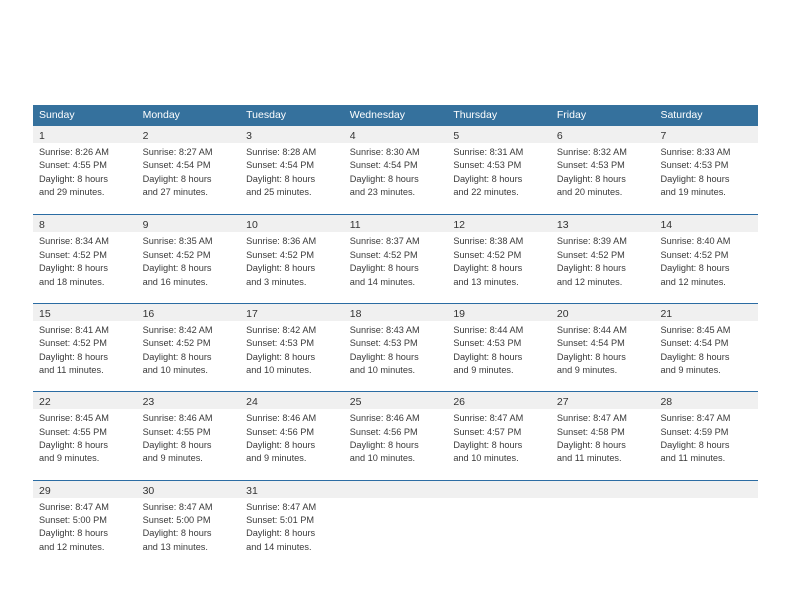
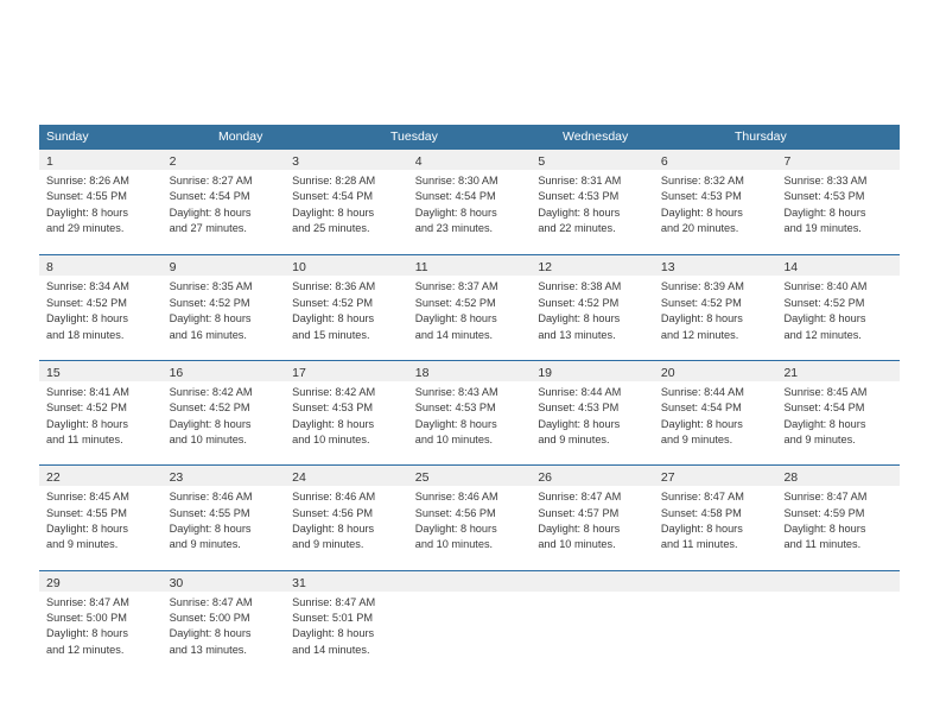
  Sunday
  Monday
  Tuesday
  Wednesday
  Thursday
- Friday
- Saturday
  1
  Sunrise: 8:26 AM
  Sunset: 4:55 PM
  Daylight: 8 hours
  and 29 minutes.
  2
  Sunrise: 8:27 AM
  Sunset: 4:54 PM
  Daylight: 8 hours
  and 27 minutes.
  3
  Sunrise: 8:28 AM
  Sunset: 4:54 PM
  Daylight: 8 hours
  and 25 minutes.
  4
  Sunrise: 8:30 AM
  Sunset: 4:54 PM
  Daylight: 8 hours
  and 23 minutes.
  5
  Sunrise: 8:31 AM
  Sunset: 4:53 PM
  Daylight: 8 hours
  and 22 minutes.
  6
  Sunrise: 8:32 AM
  Sunset: 4:53 PM
  Daylight: 8 hours
  and 20 minutes.
  7
  Sunrise: 8:33 AM
  Sunset: 4:53 PM
  Daylight: 8 hours
  and 19 minutes.
  8
  Sunrise: 8:34 AM
  Sunset: 4:52 PM
  Daylight: 8 hours
  and 18 minutes.
  9
  Sunrise: 8:35 AM
  Sunset: 4:52 PM
  Daylight: 8 hours
  and 16 minutes.
  10
  Sunrise: 8:36 AM
  Sunset: 4:52 PM
  Daylight: 8 hours
- and 3 minutes.
+ and 15 minutes.
  11
  Sunrise: 8:37 AM
  Sunset: 4:52 PM
  Daylight: 8 hours
  and 14 minutes.
  12
  Sunrise: 8:38 AM
  Sunset: 4:52 PM
  Daylight: 8 hours
  and 13 minutes.
  13
  Sunrise: 8:39 AM
  Sunset: 4:52 PM
  Daylight: 8 hours
  and 12 minutes.
  14
  Sunrise: 8:40 AM
  Sunset: 4:52 PM
  Daylight: 8 hours
  and 12 minutes.
  15
  Sunrise: 8:41 AM
  Sunset: 4:52 PM
  Daylight: 8 hours
  and 11 minutes.
  16
  Sunrise: 8:42 AM
  Sunset: 4:52 PM
  Daylight: 8 hours
  and 10 minutes.
  17
  Sunrise: 8:42 AM
  Sunset: 4:53 PM
  Daylight: 8 hours
  and 10 minutes.
  18
  Sunrise: 8:43 AM
  Sunset: 4:53 PM
  Daylight: 8 hours
  and 10 minutes.
  19
  Sunrise: 8:44 AM
  Sunset: 4:53 PM
  Daylight: 8 hours
  and 9 minutes.
  20
  Sunrise: 8:44 AM
  Sunset: 4:54 PM
  Daylight: 8 hours
  and 9 minutes.
  21
  Sunrise: 8:45 AM
  Sunset: 4:54 PM
  Daylight: 8 hours
  and 9 minutes.
  22
  Sunrise: 8:45 AM
  Sunset: 4:55 PM
  Daylight: 8 hours
  and 9 minutes.
  23
  Sunrise: 8:46 AM
  Sunset: 4:55 PM
  Daylight: 8 hours
  and 9 minutes.
  24
  Sunrise: 8:46 AM
  Sunset: 4:56 PM
  Daylight: 8 hours
  and 9 minutes.
  25
  Sunrise: 8:46 AM
  Sunset: 4:56 PM
  Daylight: 8 hours
  and 10 minutes.
  26
  Sunrise: 8:47 AM
  Sunset: 4:57 PM
  Daylight: 8 hours
  and 10 minutes.
  27
  Sunrise: 8:47 AM
  Sunset: 4:58 PM
  Daylight: 8 hours
  and 11 minutes.
  28
  Sunrise: 8:47 AM
  Sunset: 4:59 PM
  Daylight: 8 hours
  and 11 minutes.
  29
  Sunrise: 8:47 AM
  Sunset: 5:00 PM
  Daylight: 8 hours
  and 12 minutes.
  30
  Sunrise: 8:47 AM
  Sunset: 5:00 PM
  Daylight: 8 hours
  and 13 minutes.
  31
  Sunrise: 8:47 AM
  Sunset: 5:01 PM
  Daylight: 8 hours
  and 14 minutes.
